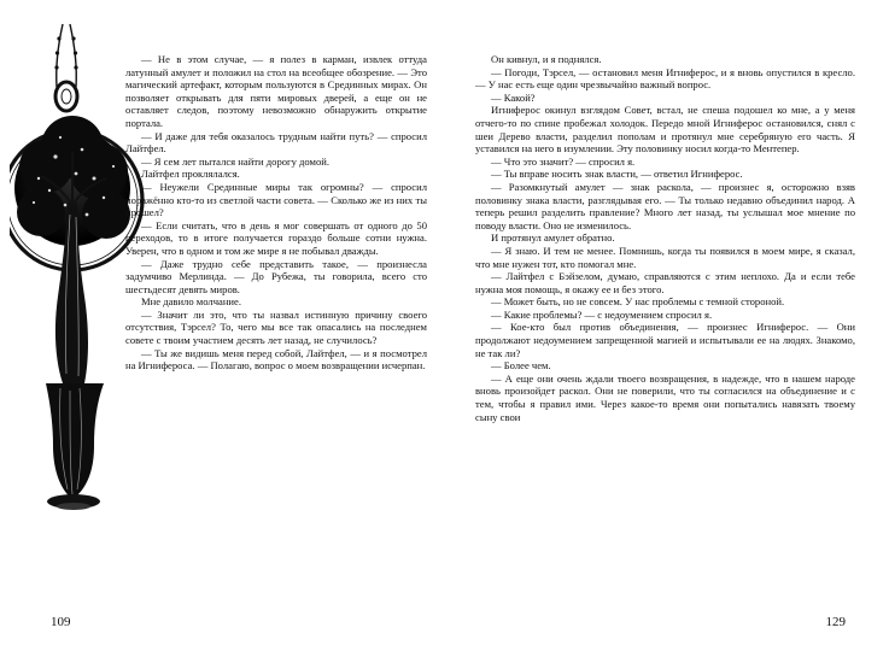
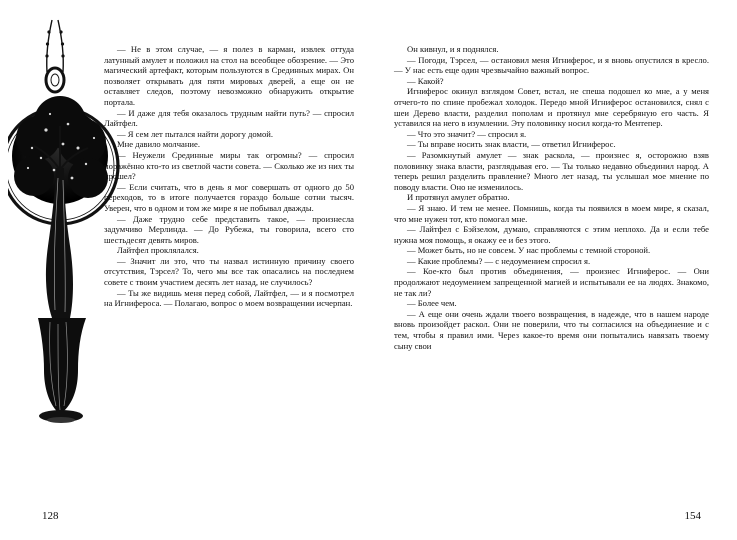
  — Не в этом случае, — я полез в карман, извлек оттуда латунный амулет и положил на стол на всеобщее обозрение. — Это магический артефакт, которым пользуются в Срединных мирах. Он позволяет открывать для пяти мировых дверей, а еще он не оставляет следов, поэтому невозможно обнаружить открытие портала.
  — И даже для тебя оказалось трудным найти путь? — спросил Лайтфел.
  — Я сем лет пытался найти дорогу домой.
- Лайтфел проклялался.
+ Мне давило молчание.
  — Неужели Срединные миры так огромны? — спросил поражённо кто-то из светлой части совета. — Сколько же из них ты прошел?
- — Если считать, что в день я мог совершать от одного до 50 переходов, то в итоге получается гораздо больше сотни нужна. Уверен, что в одном и том же мире я не побывал дважды.
+ — Если считать, что в день я мог совершать от одного до 50 переходов, то в итоге получается гораздо больше сотни тысяч. Уверен, что в одном и том же мире я не побывал дважды.
  — Даже трудно себе представить такое, — произнесла задумчиво Мерлинда. — До Рубежа, ты говорила, всего сто шестьдесят девять миров.
- Мне давило молчание.
+ Лайтфел проклялался.
  — Значит ли это, что ты назвал истинную причину своего отсутствия, Тэрсел? То, чего мы все так опасались на последнем совете с твоим участием десять лет назад, не случилось?
  — Ты же видишь меня перед собой, Лайтфел, — и я посмотрел на Игнифероса. — Полагаю, вопрос о моем возвращении исчерпан.
- 109
+ 128
  Он кивнул, и я поднялся.
  — Погоди, Тэрсел, — остановил меня Игниферос, и я вновь опустился в кресло. — У нас есть еще один чрезвычайно важный вопрос.
  — Какой?
  Игниферос окинул взглядом Совет, встал, не спеша подошел ко мне, а у меня отчего-то по спине пробежал холодок. Передо мной Игниферос остановился, снял с шеи Дерево власти, разделил пополам и протянул мне серебряную его часть. Я уставился на него в изумлении. Эту половинку носил когда-то Ментепер.
  — Что это значит? — спросил я.
  — Ты вправе носить знак власти, — ответил Игниферос.
  — Разомкнутый амулет — знак раскола, — произнес я, осторожно взяв половинку знака власти, разглядывая его. — Ты только недавно объединил народ. А теперь решил разделить правление? Много лет назад, ты услышал мое мнение по поводу власти. Оно не изменилось.
  И протянул амулет обратно.
  — Я знаю. И тем не менее. Помнишь, когда ты появился в моем мире, я сказал, что мне нужен тот, кто помогал мне.
  — Лайтфел с Бэйзелом, думаю, справляются с этим неплохо. Да и если тебе нужна моя помощь, я окажу ее и без этого.
  — Может быть, но не совсем. У нас проблемы с темной стороной.
  — Какие проблемы? — с недоумением спросил я.
  — Кое-кто был против объединения, — произнес Игниферос. — Они продолжают недоумением запрещенной магией и испытывали ее на людях. Знакомо, не так ли?
  — Более чем.
  — А еще они очень ждали твоего возвращения, в надежде, что в нашем народе вновь произойдет раскол. Они не поверили, что ты согласился на объединение и с тем, чтобы я правил ими. Через какое-то время они попытались навязать твоему сыну свои
- 129
+ 154
